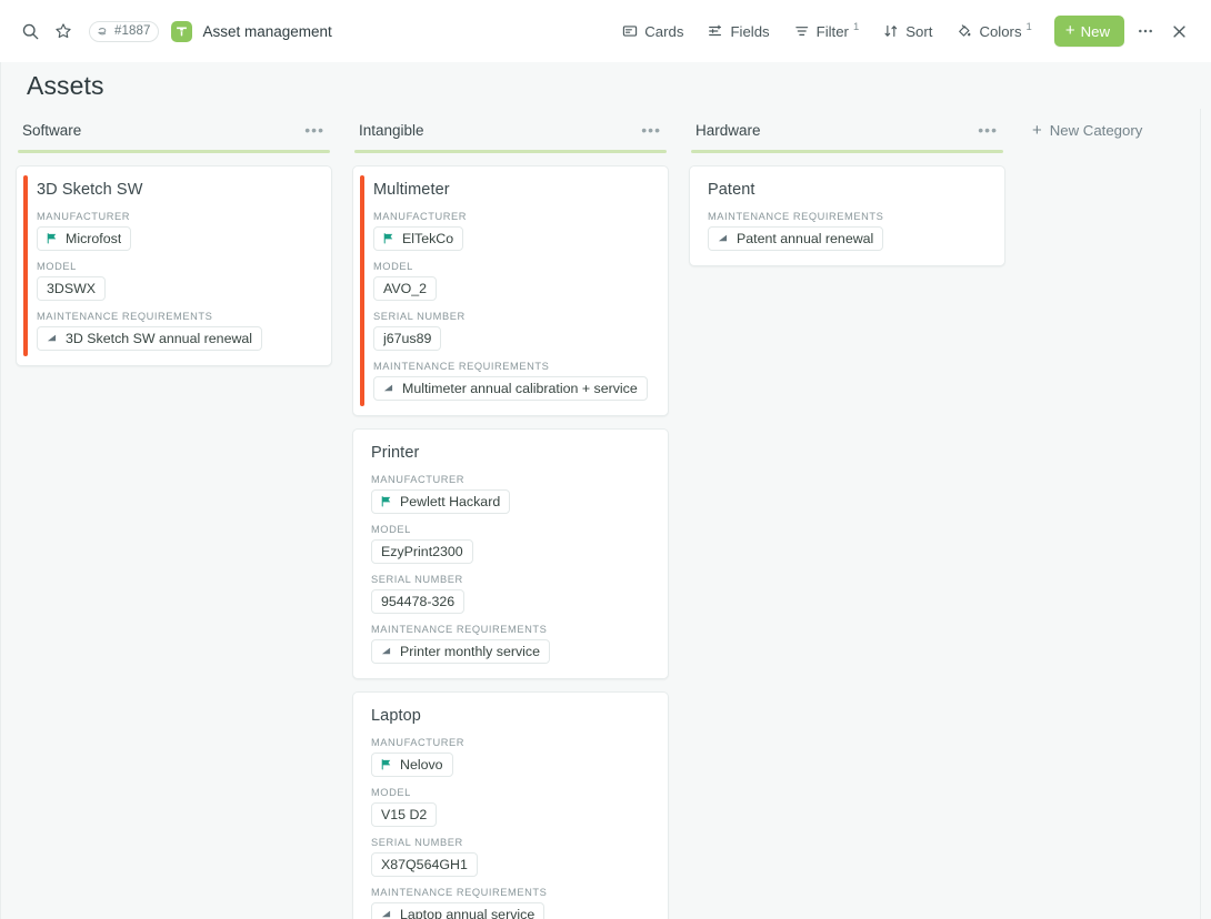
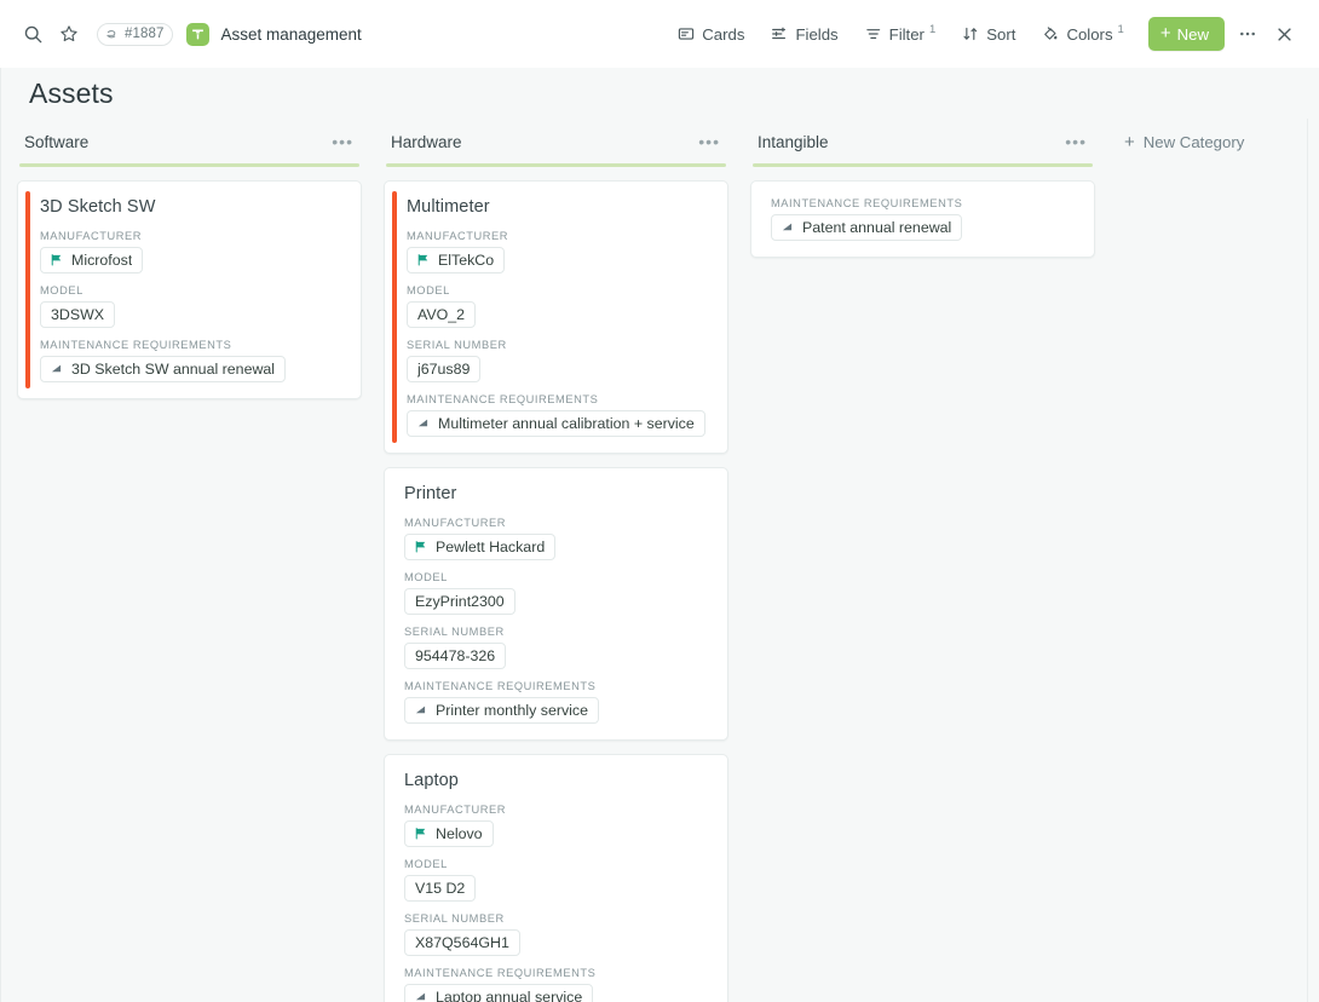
  #1887
  Asset management
  Cards
  Fields
  Filter
  1
  Sort
  Colors
  1
  +
  New
  Assets
  Software
  •••
  3D Sketch SW
  MANUFACTURER
  Microfost
  MODEL
  3DSWX
  MAINTENANCE REQUIREMENTS
  3D Sketch SW annual renewal
- Intangible
+ Hardware
  •••
  Multimeter
  MANUFACTURER
  ElTekCo
  MODEL
  AVO_2
  SERIAL NUMBER
  j67us89
  MAINTENANCE REQUIREMENTS
  Multimeter annual calibration + service
  Printer
  MANUFACTURER
  Pewlett Hackard
  MODEL
  EzyPrint2300
  SERIAL NUMBER
  954478-326
  MAINTENANCE REQUIREMENTS
  Printer monthly service
  Laptop
  MANUFACTURER
  Nelovo
  MODEL
  V15 D2
  SERIAL NUMBER
  X87Q564GH1
  MAINTENANCE REQUIREMENTS
  Laptop annual service
- Hardware
+ Intangible
  •••
- Patent
  MAINTENANCE REQUIREMENTS
  Patent annual renewal
  +
  New Category
